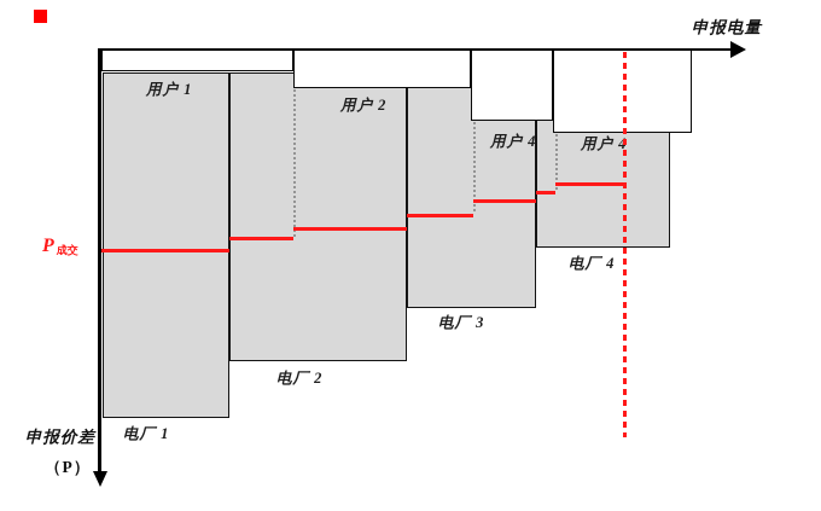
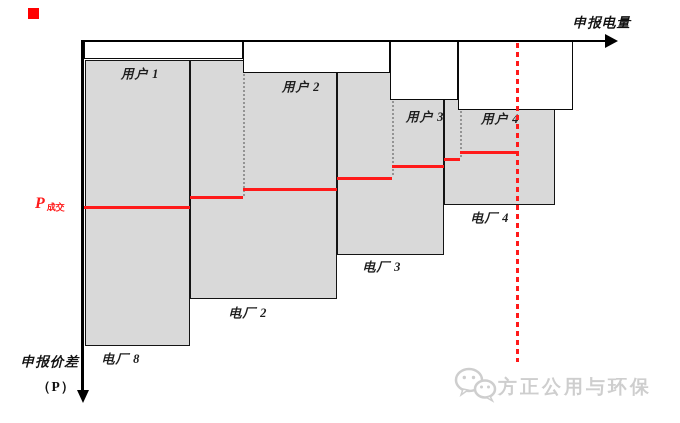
  申报电量
  申报价差
  （P）
  P 成交
  用户 1
  用户 2
- 用户 4
+ 用户 3
- 电厂 1
+ 电厂 8
  电厂 2
  电厂 3
  电厂 4
+ 方正公用与环保
